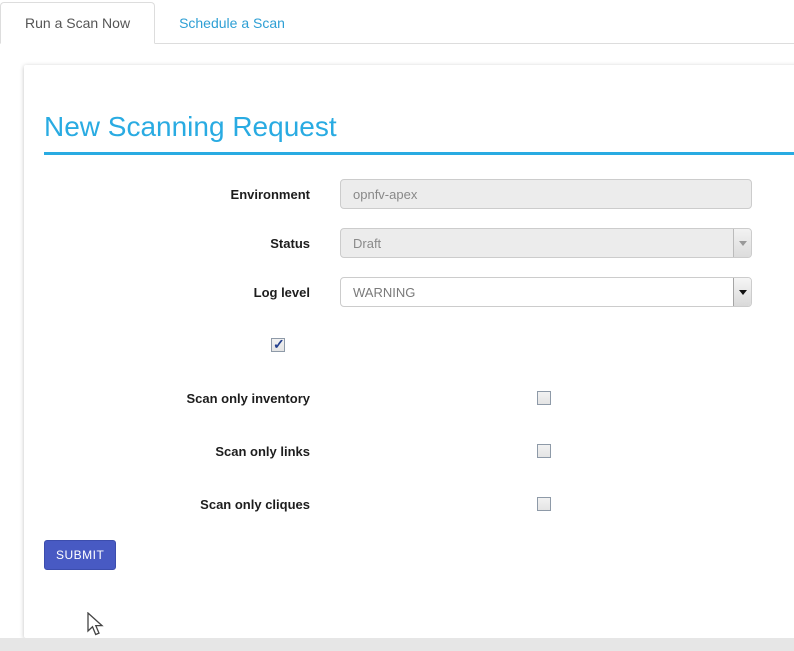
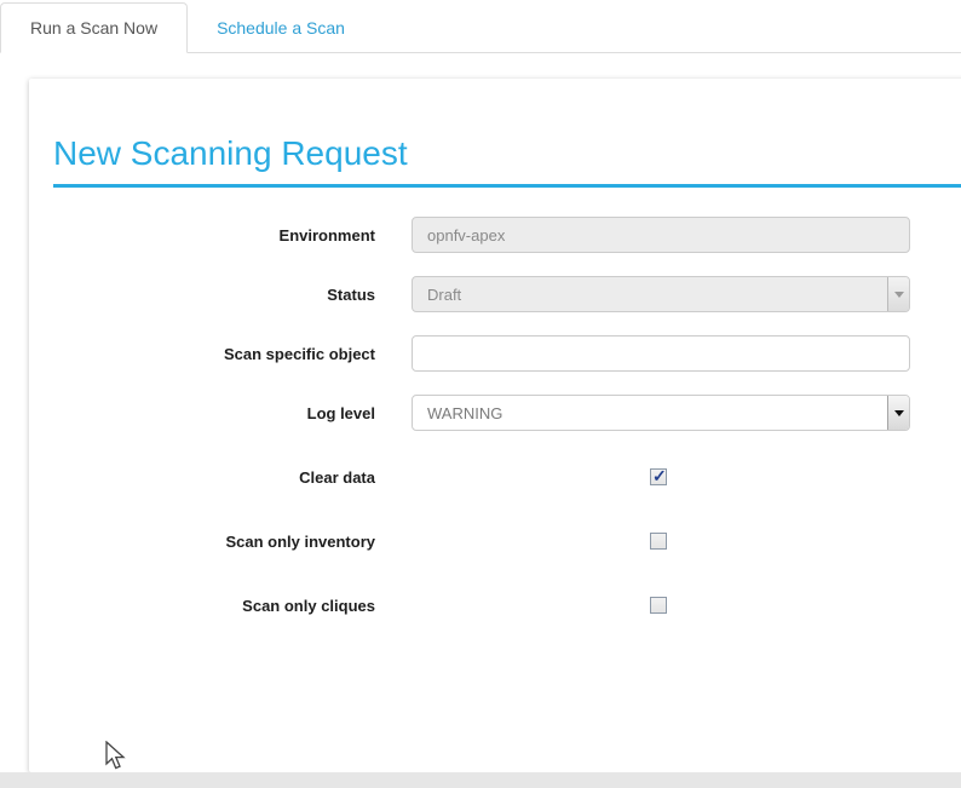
  Run a Scan Now
  Schedule a Scan
  New Scanning Request
  Environment
  opnfv-apex
  Status
  Draft
+ Scan specific object
  Log level
  WARNING
+ Clear data
  Scan only inventory
- Scan only links
  Scan only cliques
- SUBMIT
